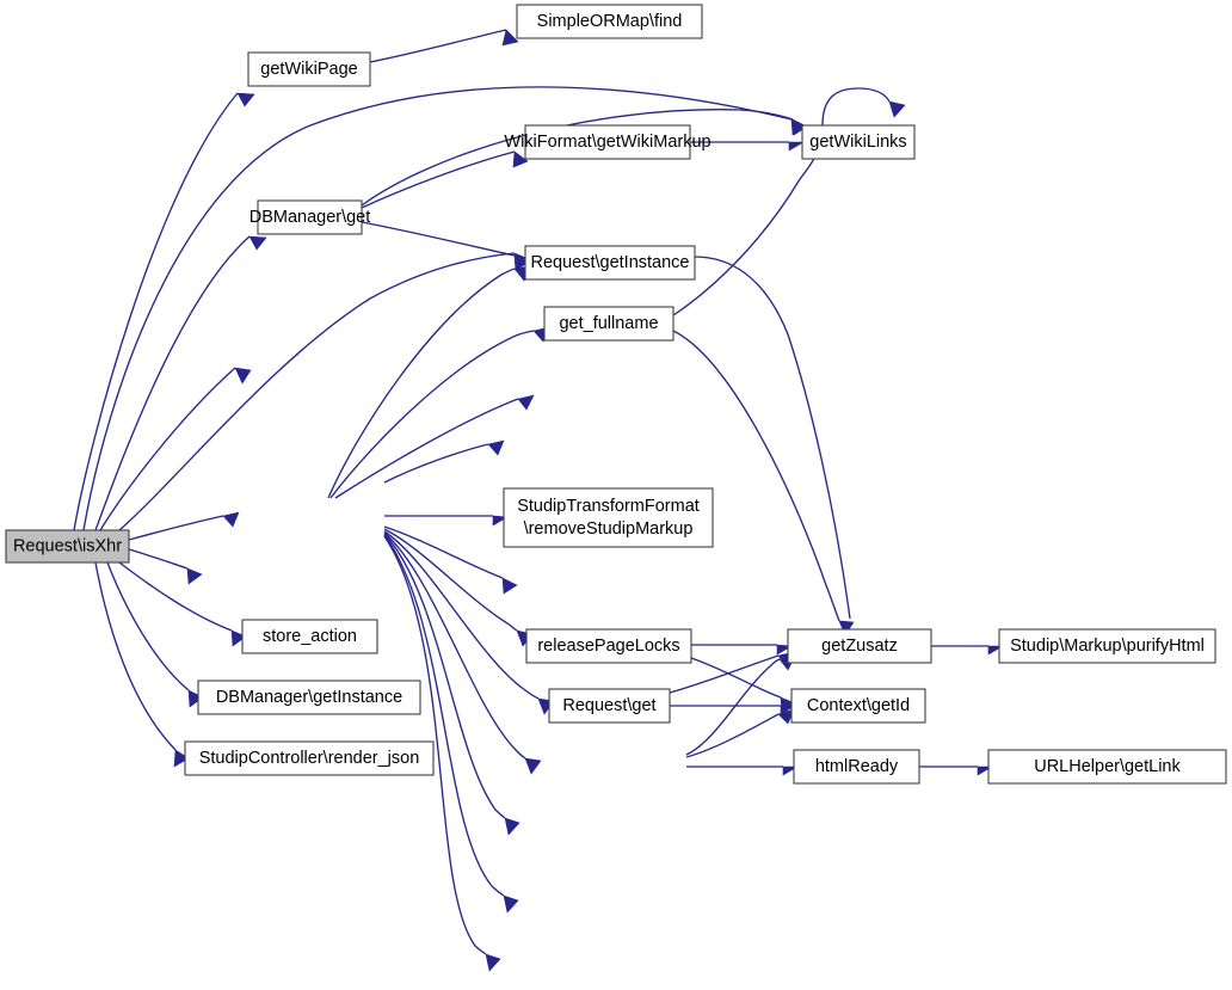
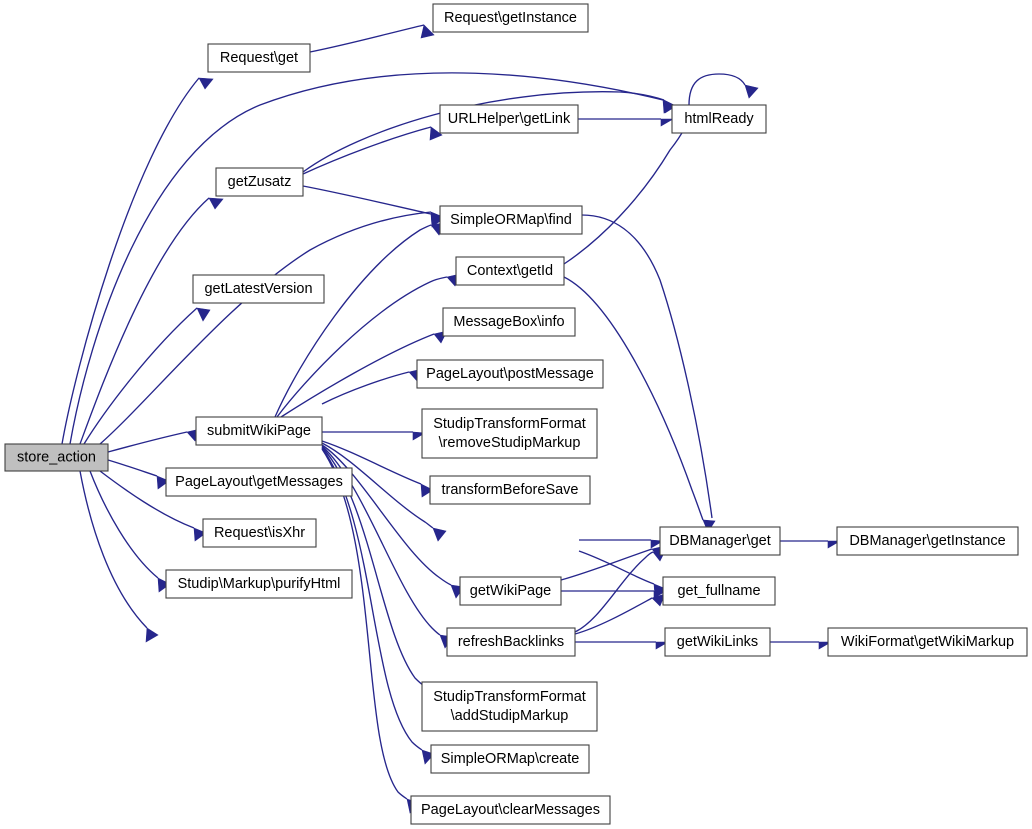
- Request\isXhr
+ store_action
- getWikiPage
+ Request\get
- SimpleORMap\find
+ Request\getInstance
- getWikiLinks
+ htmlReady
- WikiFormat\getWikiMarkup
+ URLHelper\getLink
- DBManager\get
+ getZusatz
- Request\getInstance
+ SimpleORMap\find
+ getLatestVersion
- get_fullname
+ Context\getId
+ MessageBox\info
+ PageLayout\postMessage
+ submitWikiPage
  StudipTransformFormat \removeStudipMarkup
+ transformBeforeSave
+ PageLayout\getMessages
- store_action
+ Request\isXhr
- DBManager\getInstance
+ Studip\Markup\purifyHtml
- StudipController\render_json
- releasePageLocks
- Request\get
+ getWikiPage
+ refreshBacklinks
+ StudipTransformFormat \addStudipMarkup
+ SimpleORMap\create
+ PageLayout\clearMessages
- getZusatz
+ DBManager\get
- Studip\Markup\purifyHtml
+ DBManager\getInstance
- Context\getId
+ get_fullname
- htmlReady
+ getWikiLinks
- URLHelper\getLink
+ WikiFormat\getWikiMarkup
